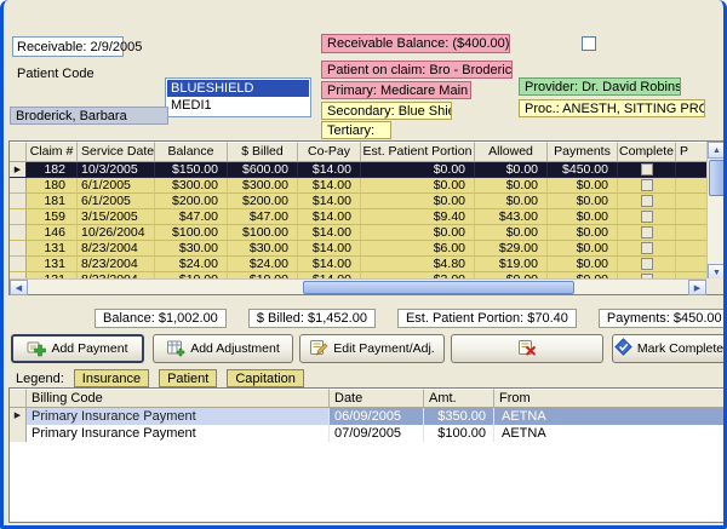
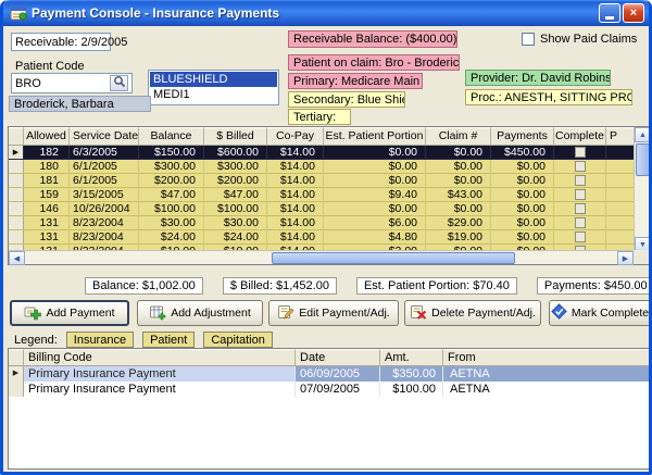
+ Payment Console - Insurance Payments
+ ×
  Receivable: 2/9/2005
  Receivable Balance: ($400.00)
+ Show Paid Claims
  Patient Code
+ BRO
  BLUESHIELD
  MEDI1
  Broderick, Barbara
  Patient on claim: Bro - Broderic
  Primary: Medicare Main
  Secondary: Blue Shie
  Tertiary:
  Provider: Dr. David Robins
  Proc.: ANESTH, SITTING PRO
- Claim #
+ Allowed
  Service Date
  Balance
  $ Billed
  Co-Pay
  Est. Patient Portion
- Allowed
+ Claim #
  Payments
  Complete
  P
  182
- 10/3/2005
+ 6/3/2005
  $150.00
  $600.00
  $14.00
  $0.00
  $0.00
  $450.00
  180
  6/1/2005
  $300.00
  $300.00
  $14.00
  $0.00
  $0.00
  $0.00
  181
  6/1/2005
  $200.00
  $200.00
  $14.00
  $0.00
  $0.00
  $0.00
  159
  3/15/2005
  $47.00
  $47.00
  $14.00
  $9.40
  $43.00
  $0.00
  146
  10/26/2004
  $100.00
  $100.00
  $14.00
  $0.00
  $0.00
  $0.00
  131
  8/23/2004
  $30.00
  $30.00
  $14.00
  $6.00
  $29.00
  $0.00
  131
  8/23/2004
  $24.00
  $24.00
  $14.00
  $4.80
  $19.00
  $0.00
  Balance: $1,002.00
  $ Billed: $1,452.00
  Est. Patient Portion: $70.40
  Payments: $450.00
  Add Payment
  Add Adjustment
  Edit Payment/Adj.
+ Delete Payment/Adj.
  Mark Complete
  Legend:
  Insurance
  Patient
  Capitation
  Billing Code
  Date
  Amt.
  From
  Primary Insurance Payment
  06/09/2005
  $350.00
  AETNA
  Primary Insurance Payment
  07/09/2005
  $100.00
  AETNA
